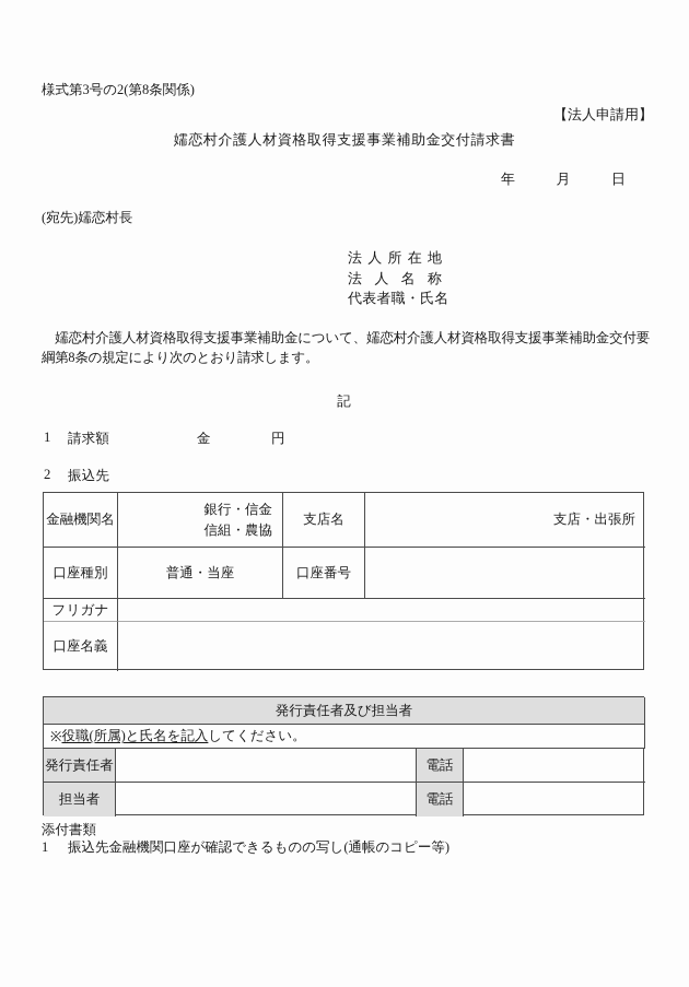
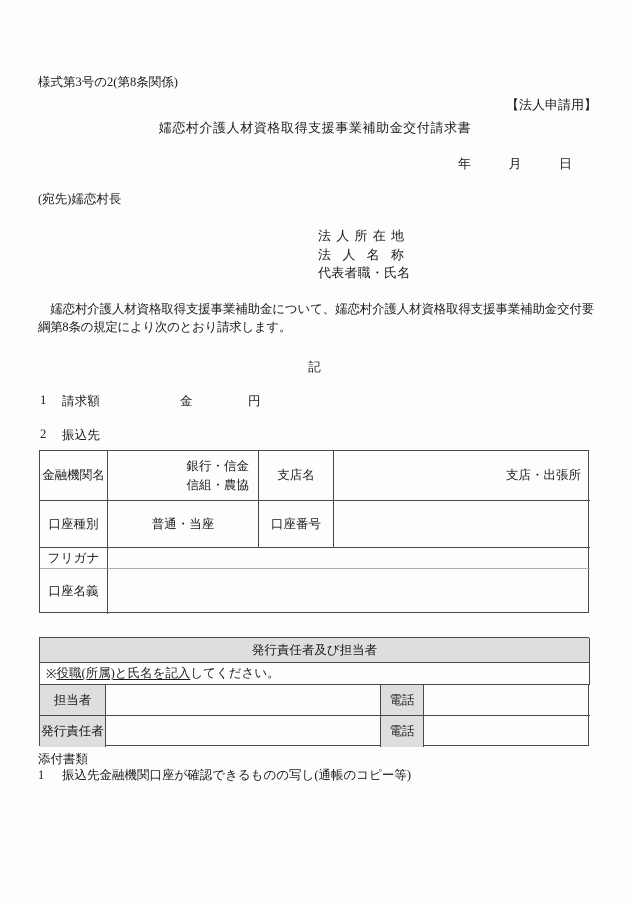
  様式第3号の2(第8条関係)
  【法人申請用】
  嬬恋村介護人材資格取得支援事業補助金交付請求書
  年
  月
  日
  (宛先)嬬恋村長
  法人所在地
  法人名称
  代表者職・氏名
  嬬恋村介護人材資格取得支援事業補助金について、嬬恋村介護人材資格取得支援事業補助金交付要綱第8条の規定により次のとおり請求します。
  記
  1
  請求額
  金
  円
  2
  振込先
  金融機関名
  銀行・信金
  信組・農協
  支店名
  支店・出張所
  口座種別
  普通・当座
  口座番号
  フリガナ
  口座名義
  発行責任者及び担当者
  ※
  役職(所属)と氏名を記入
  してください。
- 発行責任者
+ 担当者
  電話
- 担当者
+ 発行責任者
  電話
  添付書類
  1
  振込先金融機関口座が確認できるものの写し(通帳のコピー等)
